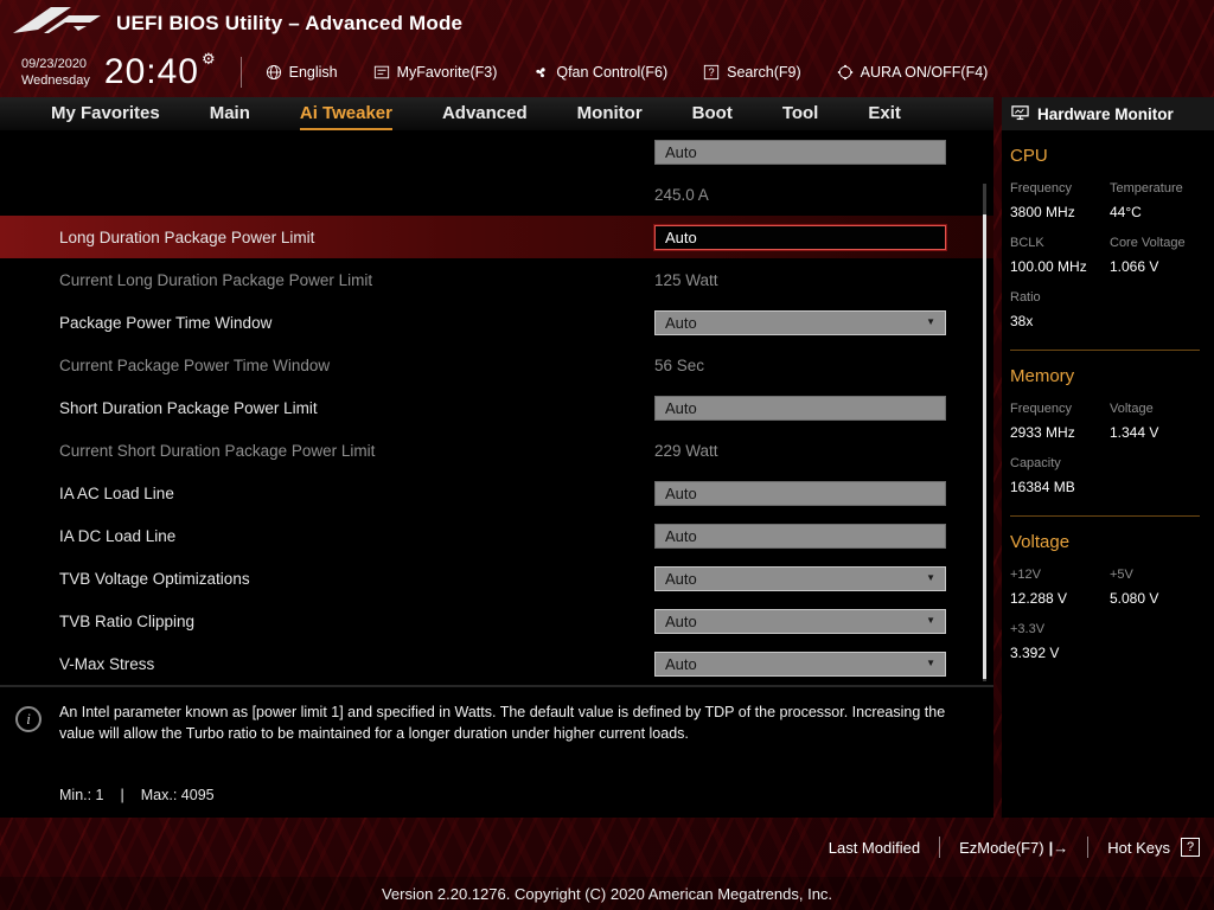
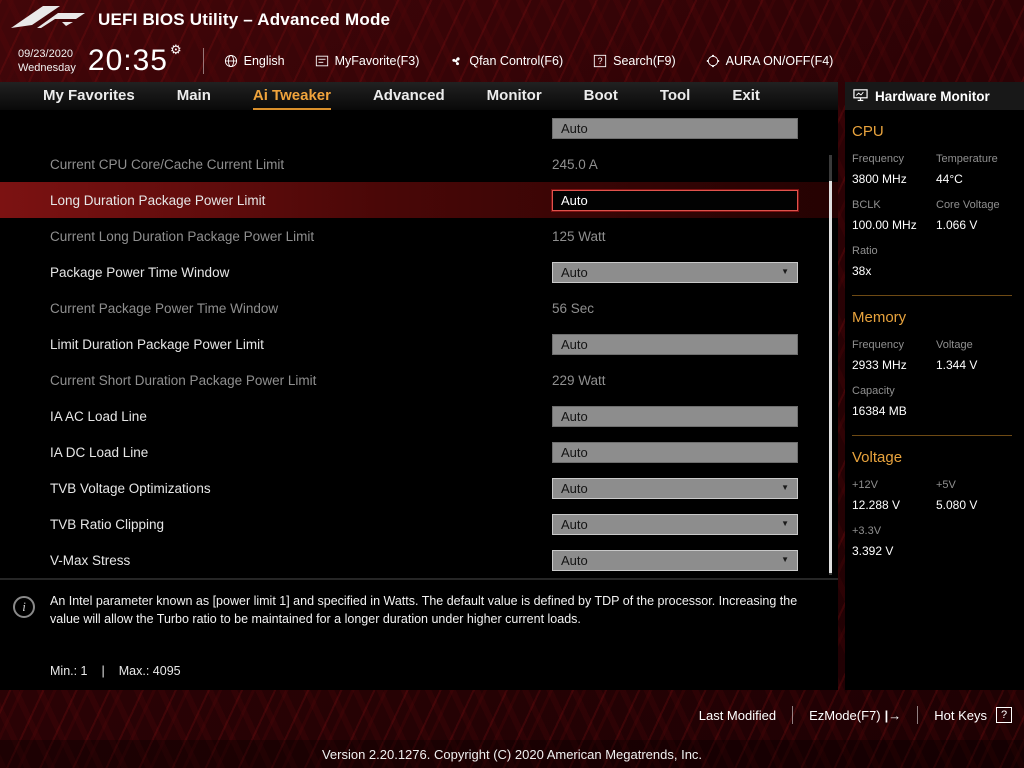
  UEFI BIOS Utility – Advanced Mode
  09/23/2020
  Wednesday
- 20:40
+ 20:35
  ⚙
  English
  MyFavorite(F3)
  Qfan Control(F6)
  ?
  Search(F9)
  AURA ON/OFF(F4)
  My Favorites
  Main
  Ai Tweaker
  Advanced
  Monitor
  Boot
  Tool
  Exit
  Auto
+ Current CPU Core/Cache Current Limit
  245.0 A
  Long Duration Package Power Limit
  Auto
  Current Long Duration Package Power Limit
  125 Watt
  Package Power Time Window
  Auto
  ▼
  Current Package Power Time Window
  56 Sec
- Short Duration Package Power Limit
+ Limit Duration Package Power Limit
  Auto
  Current Short Duration Package Power Limit
  229 Watt
  IA AC Load Line
  Auto
  IA DC Load Line
  Auto
  TVB Voltage Optimizations
  Auto
  ▼
  TVB Ratio Clipping
  Auto
  ▼
  V-Max Stress
  Auto
  ▼
  i
  An Intel parameter known as [power limit 1] and specified in Watts. The default value is defined by TDP of the processor. Increasing the value will allow the Turbo ratio to be maintained for a longer duration under higher current loads.
  Min.: 1
  |
  Max.: 4095
  Hardware Monitor
  CPU
  Frequency
  3800 MHz
  Temperature
  44°C
  BCLK
  100.00 MHz
  Core Voltage
  1.066 V
  Ratio
  38x
  Memory
  Frequency
  2933 MHz
  Voltage
  1.344 V
  Capacity
  16384 MB
  Voltage
  +12V
  12.288 V
  +5V
  5.080 V
  +3.3V
  3.392 V
  Last Modified
  EzMode(F7)
  |→
  Hot Keys
  ?
  Version 2.20.1276. Copyright (C) 2020 American Megatrends, Inc.
